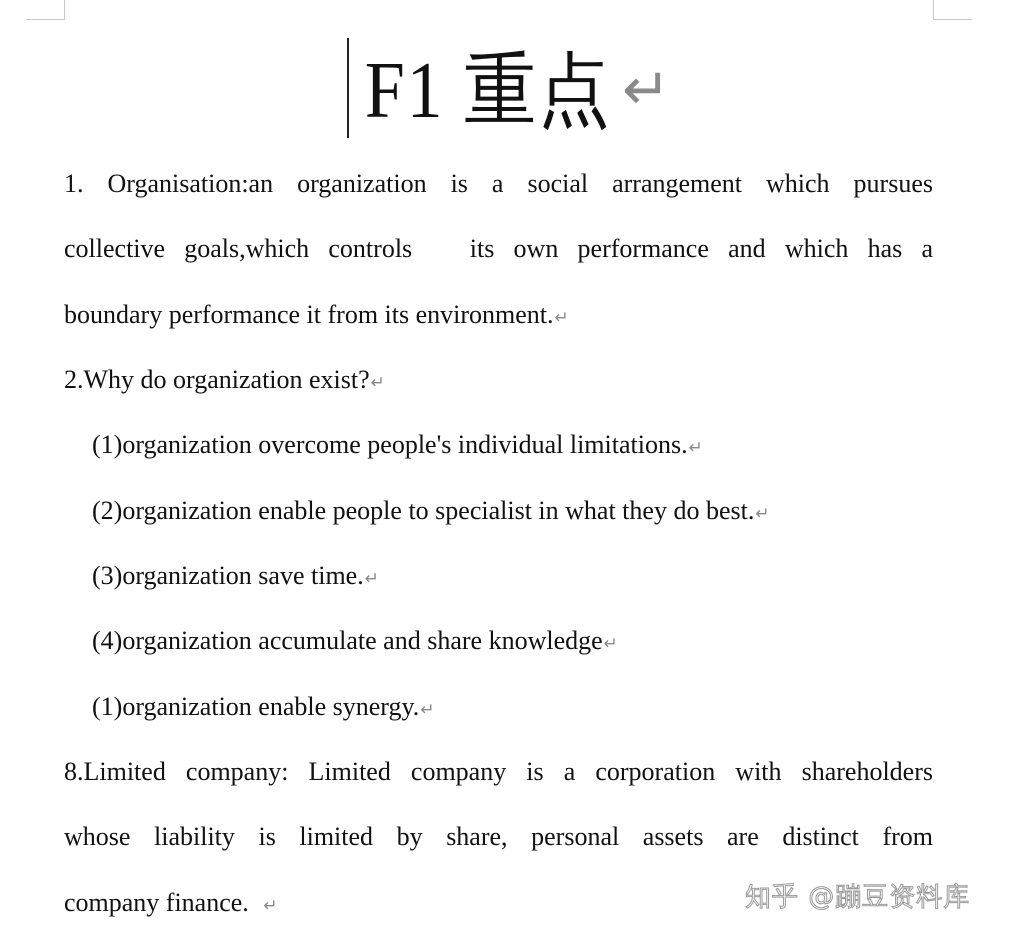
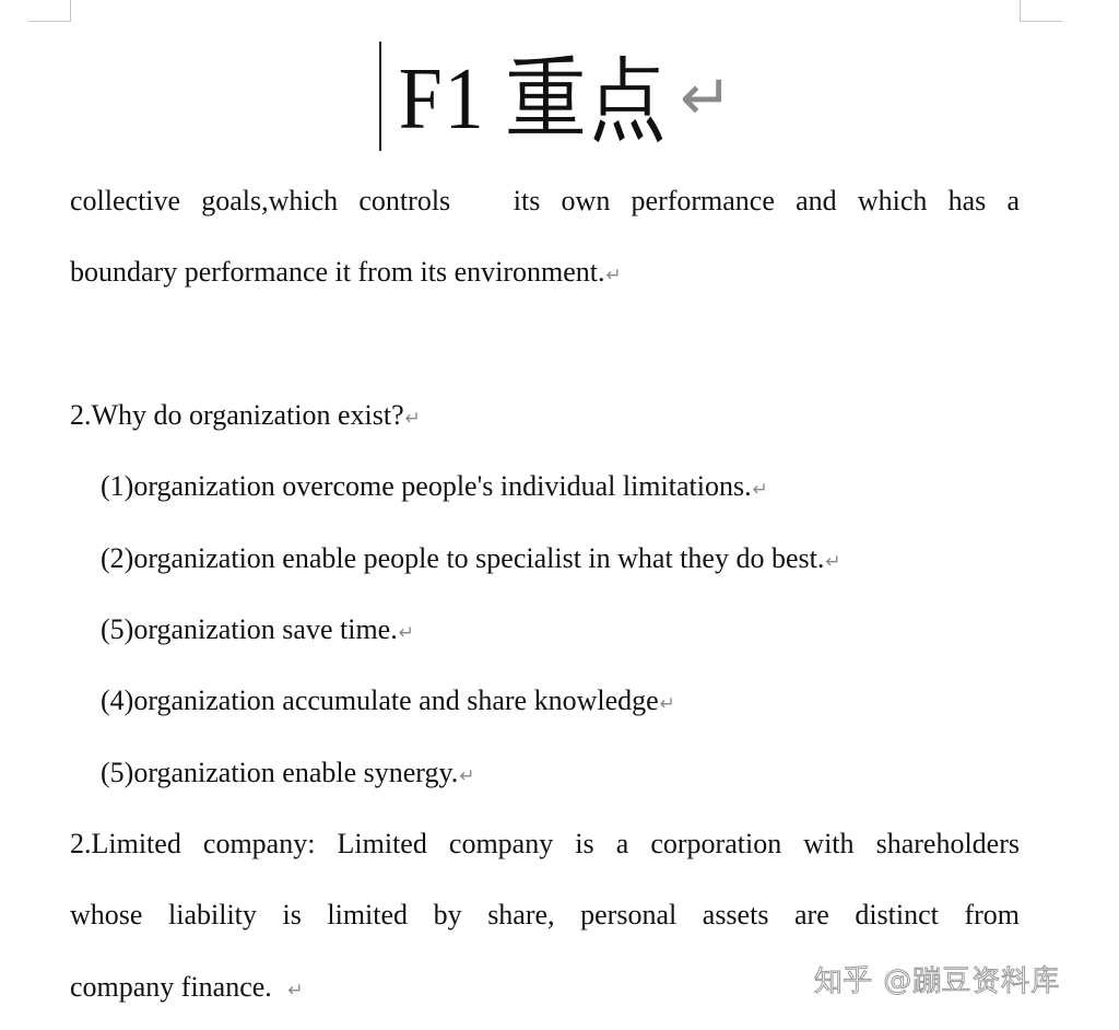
  F1 重点 ↵
- 1. Organisation:an organization is a social arrangement which pursues
  collective goals,which controls its own performance and which has a
  boundary performance it from its environment.↵
  2.Why do organization exist?↵
  (1)organization overcome people's individual limitations.↵
  (2)organization enable people to specialist in what they do best.↵
- (3)organization save time.↵
+ (5)organization save time.↵
  (4)organization accumulate and share knowledge↵
- (1)organization enable synergy.↵
+ (5)organization enable synergy.↵
- 8.Limited company: Limited company is a corporation with shareholders
+ 2.Limited company: Limited company is a corporation with shareholders
  whose liability is limited by share, personal assets are distinct from
  company finance. ↵
  知乎 @蹦豆资料库
